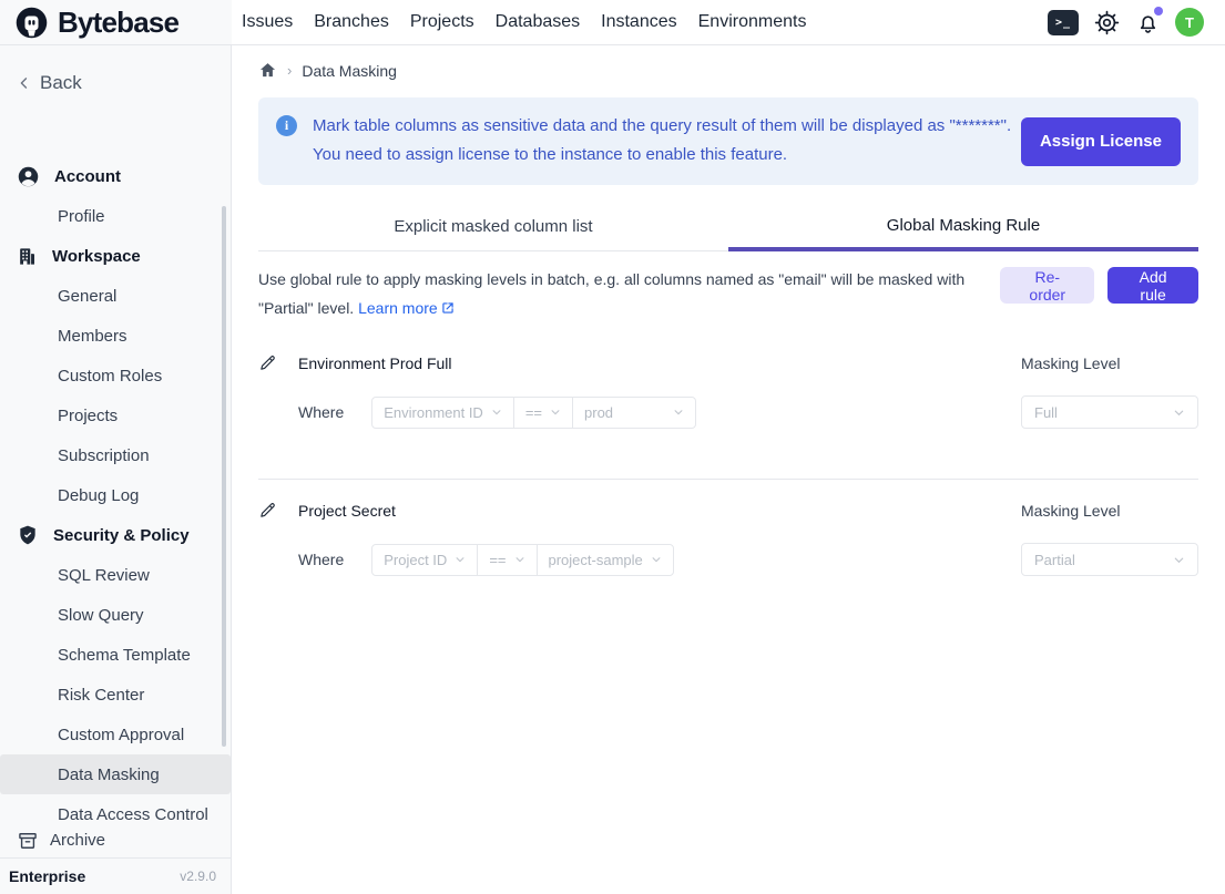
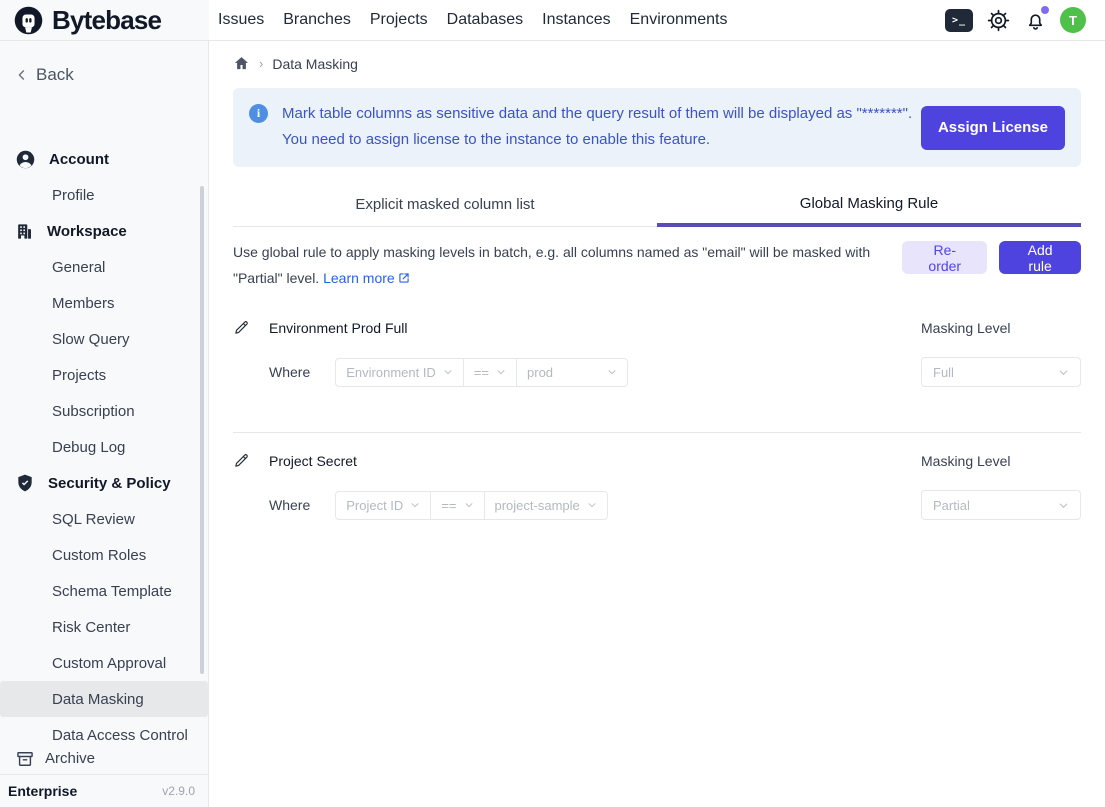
  Bytebase
  Issues
  Branches
  Projects
  Databases
  Instances
  Environments
  >_
  T
  Back
  Account
  Profile
  Workspace
  General
  Members
- Custom Roles
+ Slow Query
  Projects
  Subscription
  Debug Log
  Security & Policy
  SQL Review
- Slow Query
+ Custom Roles
  Schema Template
  Risk Center
  Custom Approval
  Data Masking
  Data Access Control
  Archive
  Enterprise
  v2.9.0
  ›
  Data Masking
  i
  Mark table columns as sensitive data and the query result of them will be displayed as "*******".
  You need to assign license to the instance to enable this feature.
  Assign License
  Explicit masked column list
  Global Masking Rule
  Use global rule to apply masking levels in batch, e.g. all columns named as "email" will be masked with "Partial" level. Learn more
  Re-order
  Add rule
  Environment Prod Full
  Masking Level
  Where
  Environment ID
  ==
  prod
  Full
  Project Secret
  Masking Level
  Where
  Project ID
  ==
  project-sample
  Partial
